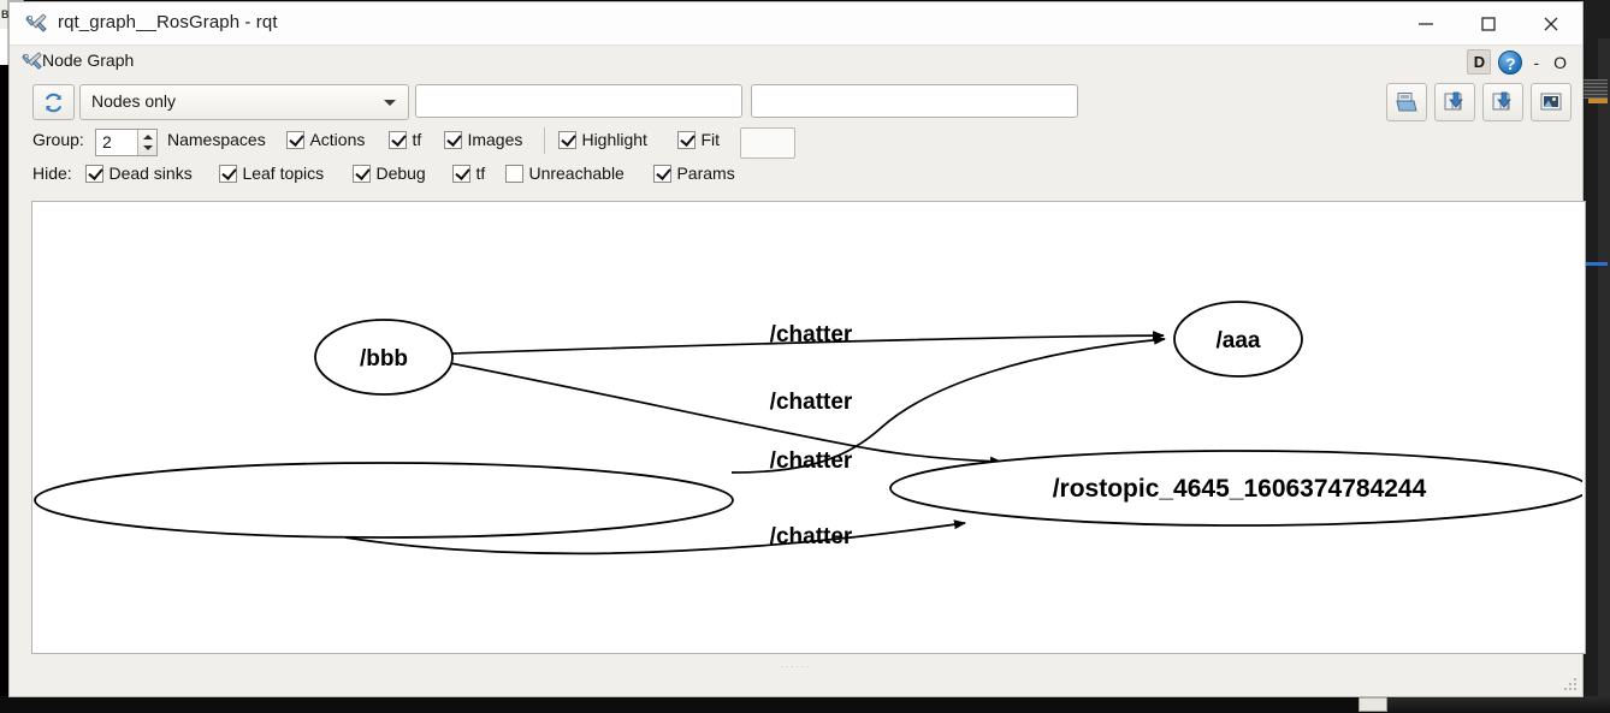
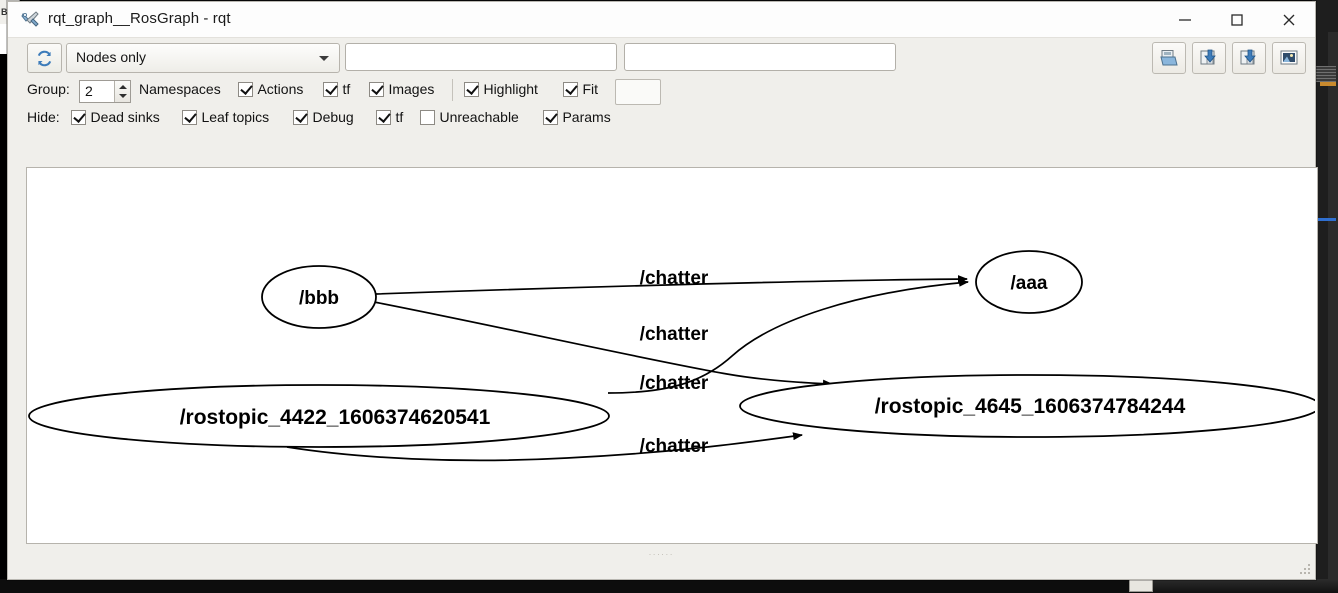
  B
  rqt_graph__RosGraph - rqt
- Node Graph
- D
- ?
- -
- O
  Nodes only
  Group:
  2
  Namespaces
  Actions
  tf
  Images
  Highlight
  Fit
  Hide:
  Dead sinks
  Leaf topics
  Debug
  tf
  Unreachable
  Params
  /bbb
  /aaa
+ /rostopic_4422_1606374620541
  /rostopic_4645_1606374784244
  /chatter
  /chatter
  /chatter
  /chatter
  ......
